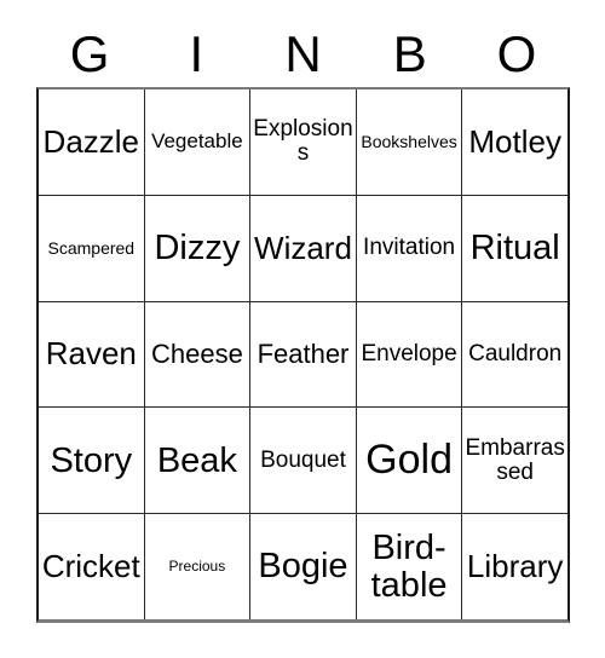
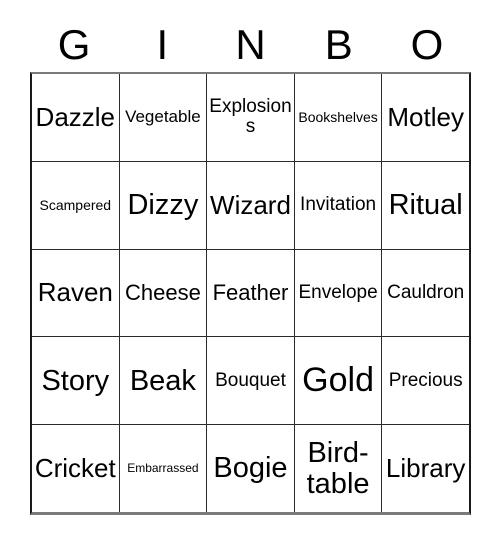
  G
  I
  N
  B
  O
  Dazzle
  Vegetable
  Explosions
  Bookshelves
  Motley
  Scampered
  Dizzy
  Wizard
  Invitation
  Ritual
  Raven
  Cheese
  Feather
  Envelope
  Cauldron
  Story
  Beak
  Bouquet
  Gold
- Embarrassed
+ Precious
  Cricket
- Precious
+ Embarrassed
  Bogie
  Bird-table
  Library
